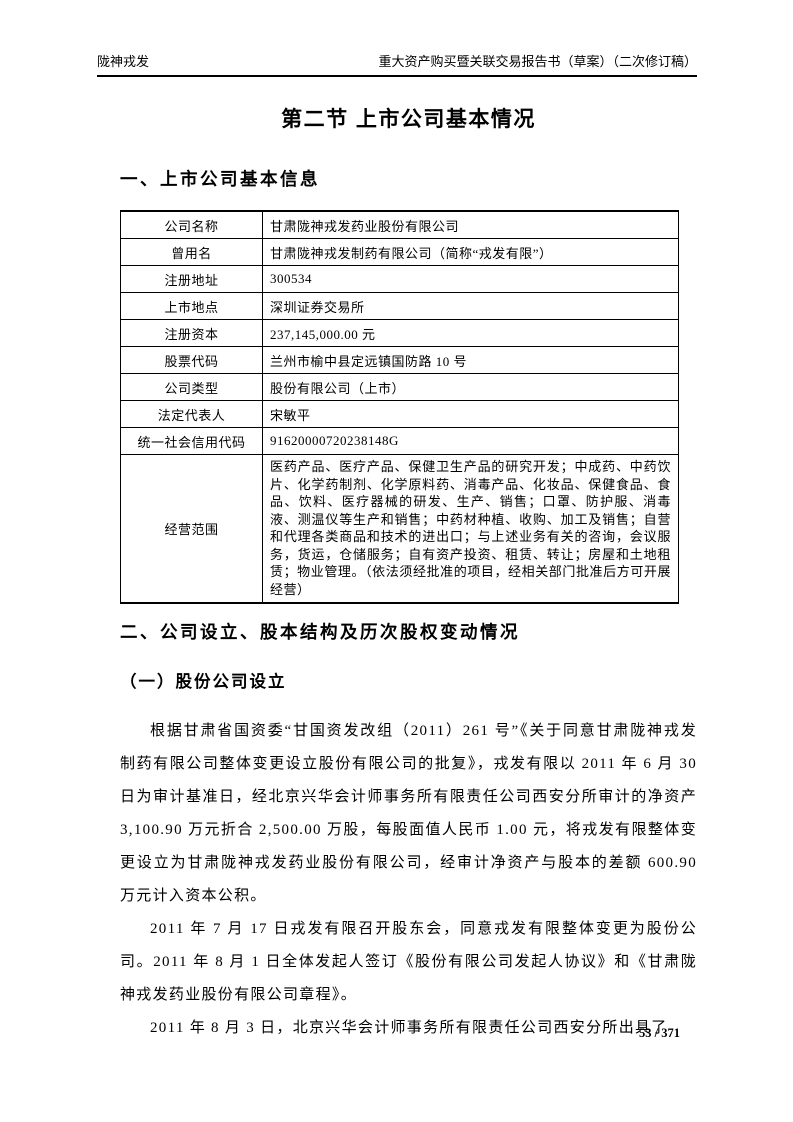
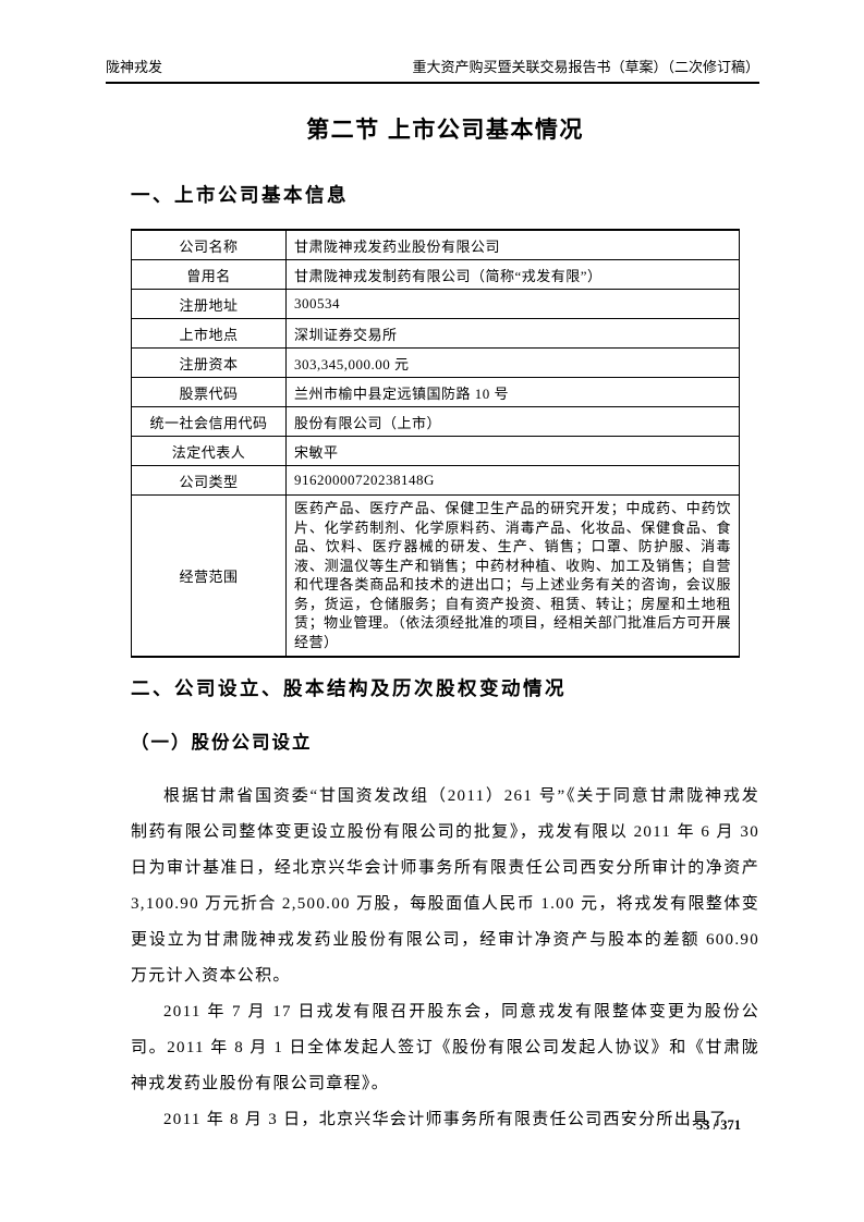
  陇神戎发
  重大资产购买暨关联交易报告书（草案）（二次修订稿）
  第二节 上市公司基本情况
  一、上市公司基本信息
  公司名称	甘肃陇神戎发药业股份有限公司
  曾用名	甘肃陇神戎发制药有限公司（简称“戎发有限”）
  注册地址	300534
  上市地点	深圳证券交易所
- 注册资本	237,145,000.00 元
+ 注册资本	303,345,000.00 元
  股票代码	兰州市榆中县定远镇国防路 10 号
- 公司类型	股份有限公司（上市）
+ 统一社会信用代码	股份有限公司（上市）
  法定代表人	宋敏平
- 统一社会信用代码	91620000720238148G
+ 公司类型	91620000720238148G
  经营范围	医药产品、医疗产品、保健卫生产品的研究开发；中成药、中药饮片、化学药制剂、化学原料药、消毒产品、化妆品、保健食品、食品、饮料、医疗器械的研发、生产、销售；口罩、防护服、消毒液、测温仪等生产和销售；中药材种植、收购、加工及销售；自营和代理各类商品和技术的进出口；与上述业务有关的咨询，会议服务，货运，仓储服务；自有资产投资、租赁、转让；房屋和土地租赁；物业管理。（依法须经批准的项目，经相关部门批准后方可开展经营）
  二、公司设立、股本结构及历次股权变动情况
  （一）股份公司设立
  根据甘肃省国资委“甘国资发改组（2011）261 号”《关于同意甘肃陇神戎发制药有限公司整体变更设立股份有限公司的批复》，戎发有限以 2011 年 6 月 30 日为审计基准日，经北京兴华会计师事务所有限责任公司西安分所审计的净资产 3,100.90 万元折合 2,500.00 万股，每股面值人民币 1.00 元，将戎发有限整体变更设立为甘肃陇神戎发药业股份有限公司，经审计净资产与股本的差额 600.90 万元计入资本公积。
  2011 年 7 月 17 日戎发有限召开股东会，同意戎发有限整体变更为股份公司。2011 年 8 月 1 日全体发起人签订《股份有限公司发起人协议》和《甘肃陇神戎发药业股份有限公司章程》。
  2011 年 8 月 3 日，北京兴华会计师事务所有限责任公司西安分所出具了
  53 / 371
